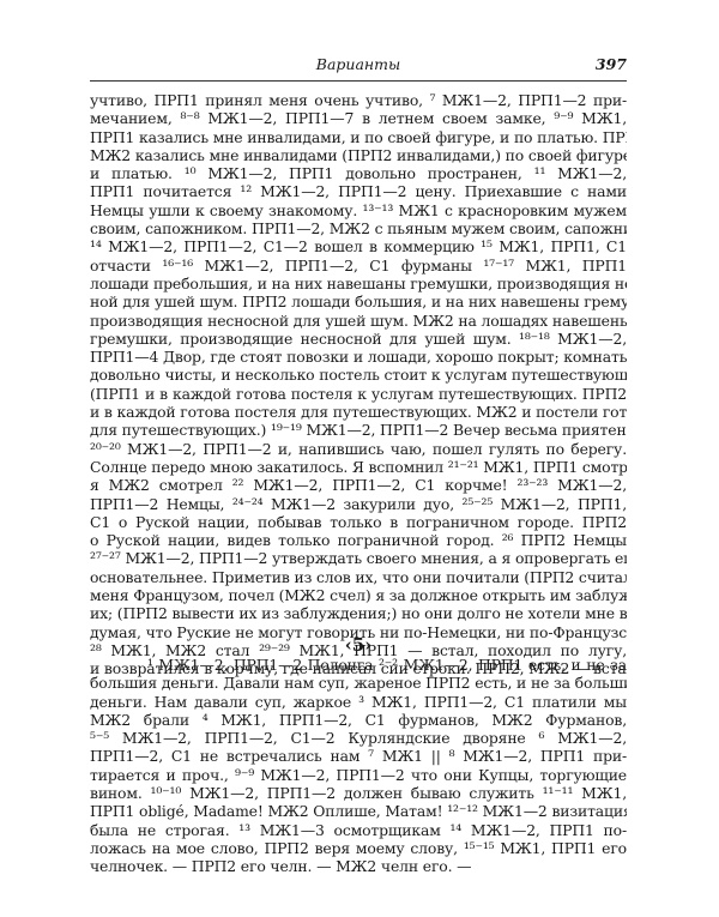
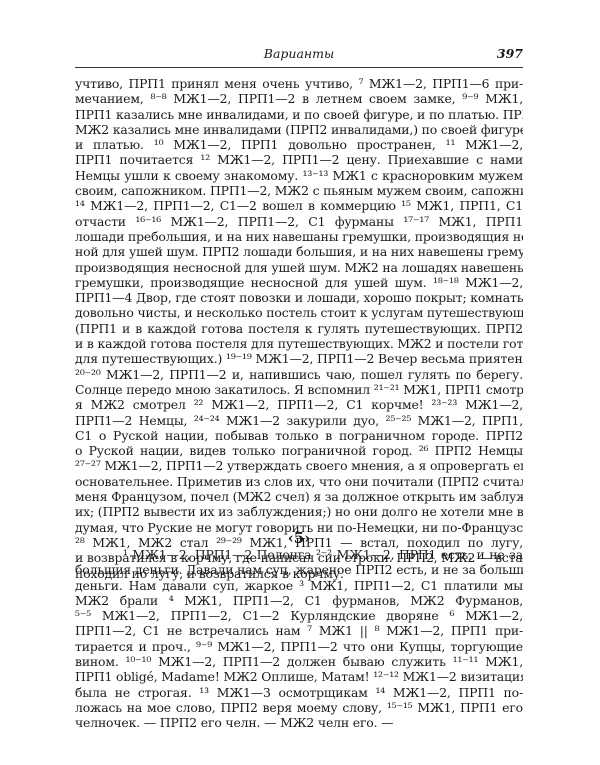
  Варианты
  397
- учтиво, ПРП1 принял меня очень учтиво, ⁷ МЖ1—2, ПРП1—2 при-
+ учтиво, ПРП1 принял меня очень учтиво, ⁷ МЖ1—2, ПРП1—6 при-
- мечанием, ⁸⁻⁸ МЖ1—2, ПРП1—7 в летнем своем замке, ⁹⁻⁹ МЖ1,
+ мечанием, ⁸⁻⁸ МЖ1—2, ПРП1—2 в летнем своем замке, ⁹⁻⁹ МЖ1,
  ПРП1 казались мне инвалидами, и по своей фигуре, и по платью. ПР
  МЖ2 казались мне инвалидами (ПРП2 инвалидами,) по своей фигур
  и платью. ¹⁰ МЖ1—2, ПРП1 довольно пространен, ¹¹ МЖ1—2,
  ПРП1 почитается ¹² МЖ1—2, ПРП1—2 цену. Приехавшие с нами
  Немцы ушли к своему знакомому. ¹³⁻¹³ МЖ1 с красноровким мужем
  своим, сапожником. ПРП1—2, МЖ2 с пьяным мужем своим, сапожн
  ¹⁴ МЖ1—2, ПРП1—2, С1—2 вошел в коммерцию ¹⁵ МЖ1, ПРП1, С1
  отчасти ¹⁶⁻¹⁶ МЖ1—2, ПРП1—2, С1 фурманы ¹⁷⁻¹⁷ МЖ1, ПРП1
  лошади пребольшия, и на них навешаны гремушки, производящия н
  ной для ушей шум. ПРП2 лошади большия, и на них навешены грему
  производящия несносной для ушей шум. МЖ2 на лошадях навешены
  гремушки, производящие несносной для ушей шум. ¹⁸⁻¹⁸ МЖ1—2,
  ПРП1—4 Двор, где стоят повозки и лошади, хорошо покрыт; комнаты
  довольно чисты, и несколько постель стоит к услугам путешествующ
- (ПРП1 и в каждой готова постеля к услугам путешествующих. ПРП2
+ (ПРП1 и в каждой готова постеля к гулять путешествующих. ПРП2
  и в каждой готова постеля для путешествующих. МЖ2 и постели гот
  для путешествующих.) ¹⁹⁻¹⁹ МЖ1—2, ПРП1—2 Вечер весьма приятен
  ²⁰⁻²⁰ МЖ1—2, ПРП1—2 и, напившись чаю, пошел гулять по берегу.
  Солнце передо мною закатилось. Я вспомнил ²¹⁻²¹ МЖ1, ПРП1 смотр
  я МЖ2 смотрел ²² МЖ1—2, ПРП1—2, С1 корчме! ²³⁻²³ МЖ1—2,
  ПРП1—2 Немцы, ²⁴⁻²⁴ МЖ1—2 закурили дуо, ²⁵⁻²⁵ МЖ1—2, ПРП1,
  С1 о Руской нации, побывав только в пограничном городе. ПРП2
  о Руской нации, видев только пограничной город. ²⁶ ПРП2 Немцы
  ²⁷⁻²⁷ МЖ1—2, ПРП1—2 утверждать своего мнения, а я опровергать е
  основательнее. Приметив из слов их, что они почитали (ПРП2 счита
  меня Французом, почел (МЖ2 счел) я за должное открыть им заблуж
  их; (ПРП2 вывести их из заблуждения;) но они долго не хотели мне в
  думая, что Руские не могут говорить ни по-Немецки, ни по-Французс
  ²⁸ МЖ1, МЖ2 стал ²⁹⁻²⁹ МЖ1, ПРП1 — встал, походил по лугу,
  и возвратился в корчму, где написал сии строки. ПРП2, МЖ2 — вста
+ походил по лугу, и возвратился в корчму.
  ‹5›
  ¹ МЖ1—2, ПРП1—2 Полонга ²⁻² МЖ1—2, ПРП1 есть, и не за
  большия деньги. Давали нам суп, жареное ПРП2 есть, и не за больш
  деньги. Нам давали суп, жаркое ³ МЖ1, ПРП1—2, С1 платили мы
  МЖ2 брали ⁴ МЖ1, ПРП1—2, С1 фурманов, МЖ2 Фурманов,
  ⁵⁻⁵ МЖ1—2, ПРП1—2, С1—2 Курляндские дворяне ⁶ МЖ1—2,
  ПРП1—2, С1 не встречались нам ⁷ МЖ1 || ⁸ МЖ1—2, ПРП1 при-
  тирается и проч., ⁹⁻⁹ МЖ1—2, ПРП1—2 что они Купцы, торгующие
  вином. ¹⁰⁻¹⁰ МЖ1—2, ПРП1—2 должен бываю служить ¹¹⁻¹¹ МЖ1,
  ПРП1 obligé, Madame! МЖ2 Оплише, Матам! ¹²⁻¹² МЖ1—2 визитаци
  была не строгая. ¹³ МЖ1—3 осмотрщикам ¹⁴ МЖ1—2, ПРП1 по-
  ложась на мое слово, ПРП2 веря моему слову, ¹⁵⁻¹⁵ МЖ1, ПРП1 его
  челночек. — ПРП2 его челн. — МЖ2 челн его. —
